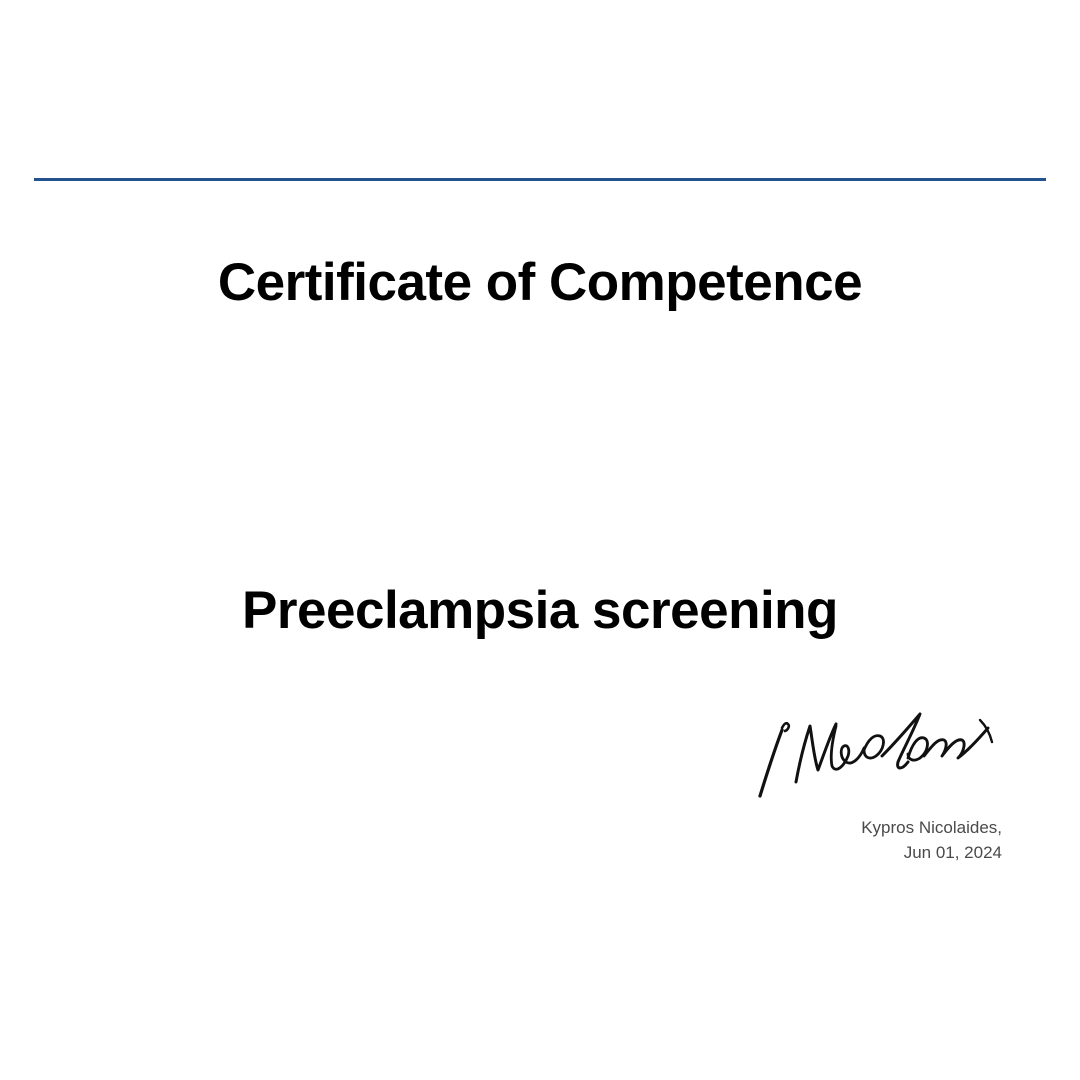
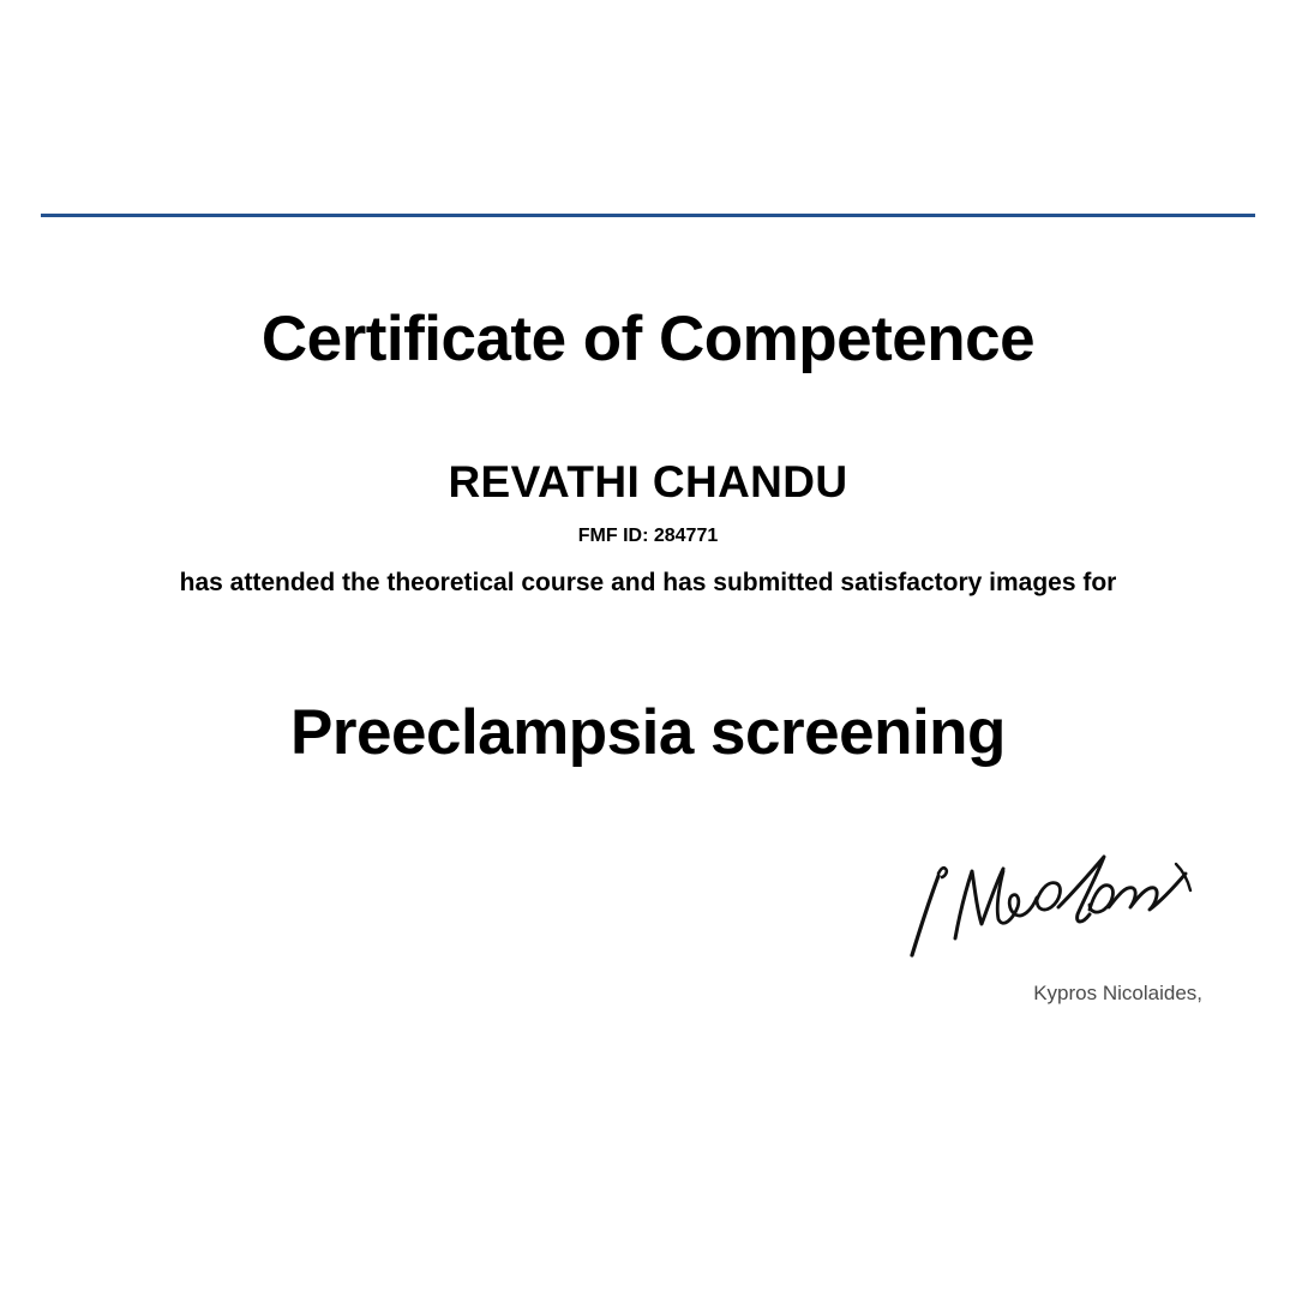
  Certificate of Competence
+ REVATHI CHANDU
+ FMF ID: 284771
+ has attended the theoretical course and has submitted satisfactory images for
  Preeclampsia screening
  Kypros Nicolaides,
- Jun 01, 2024
